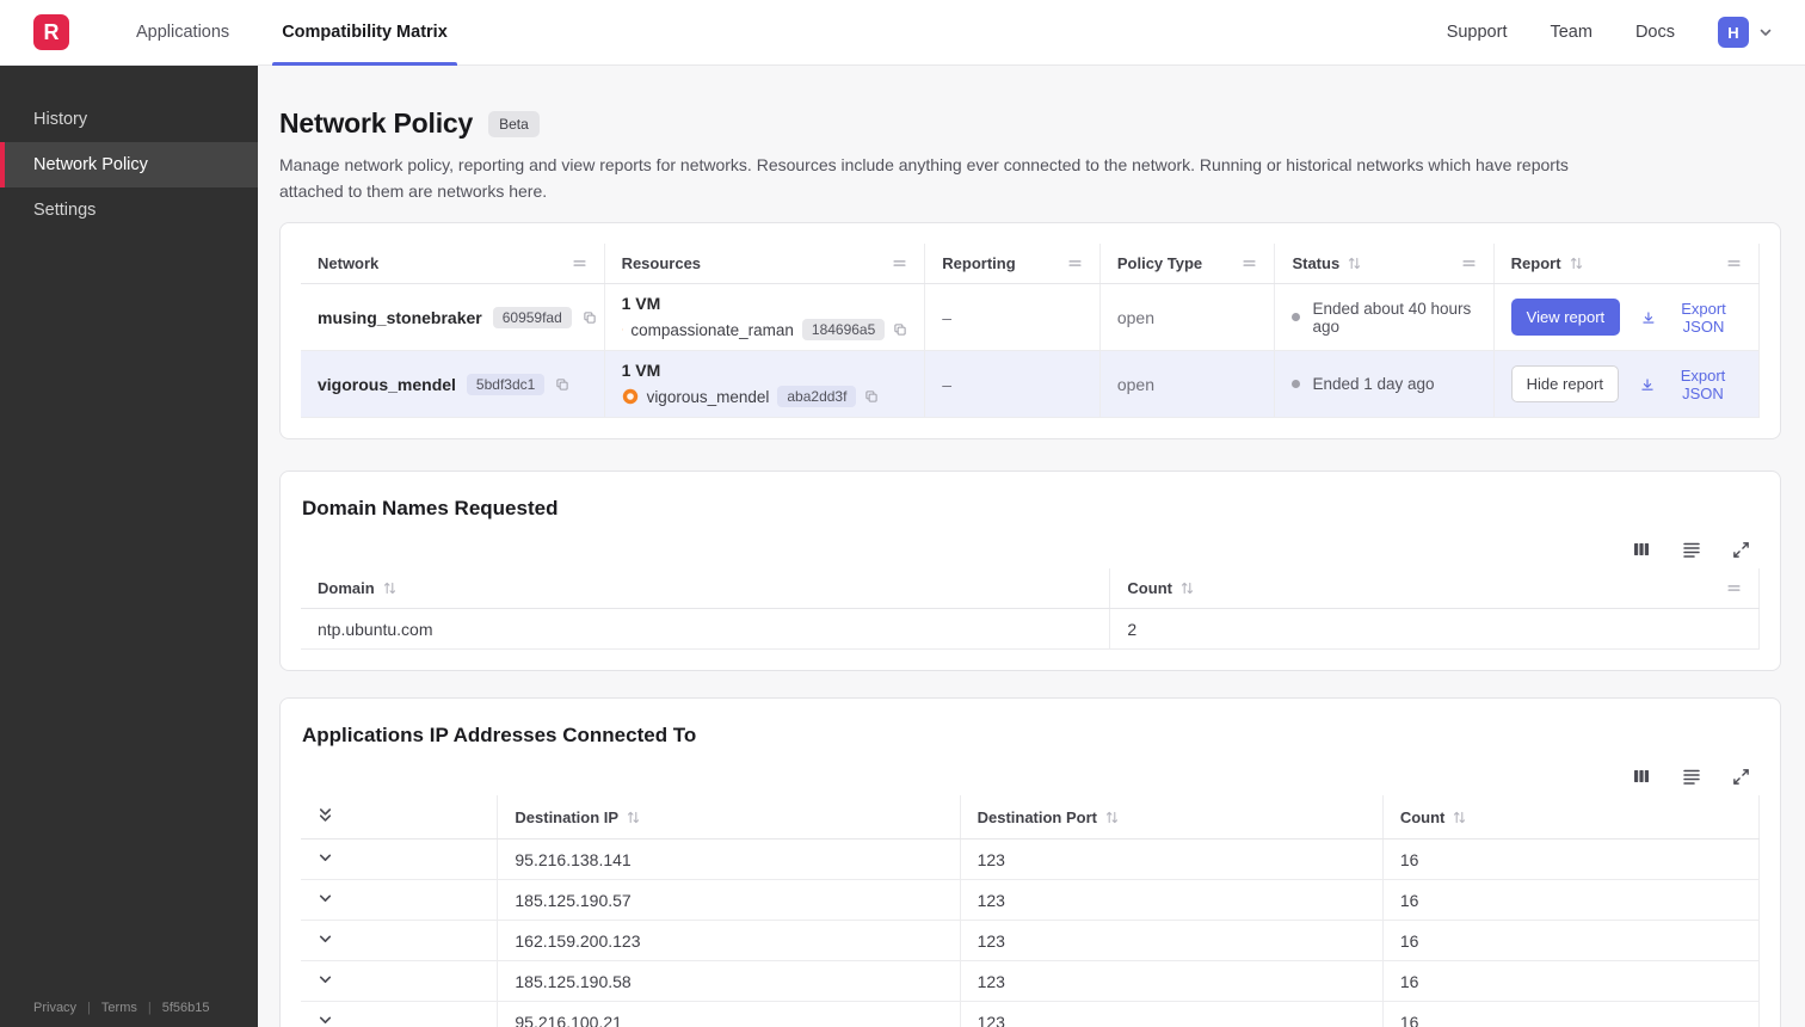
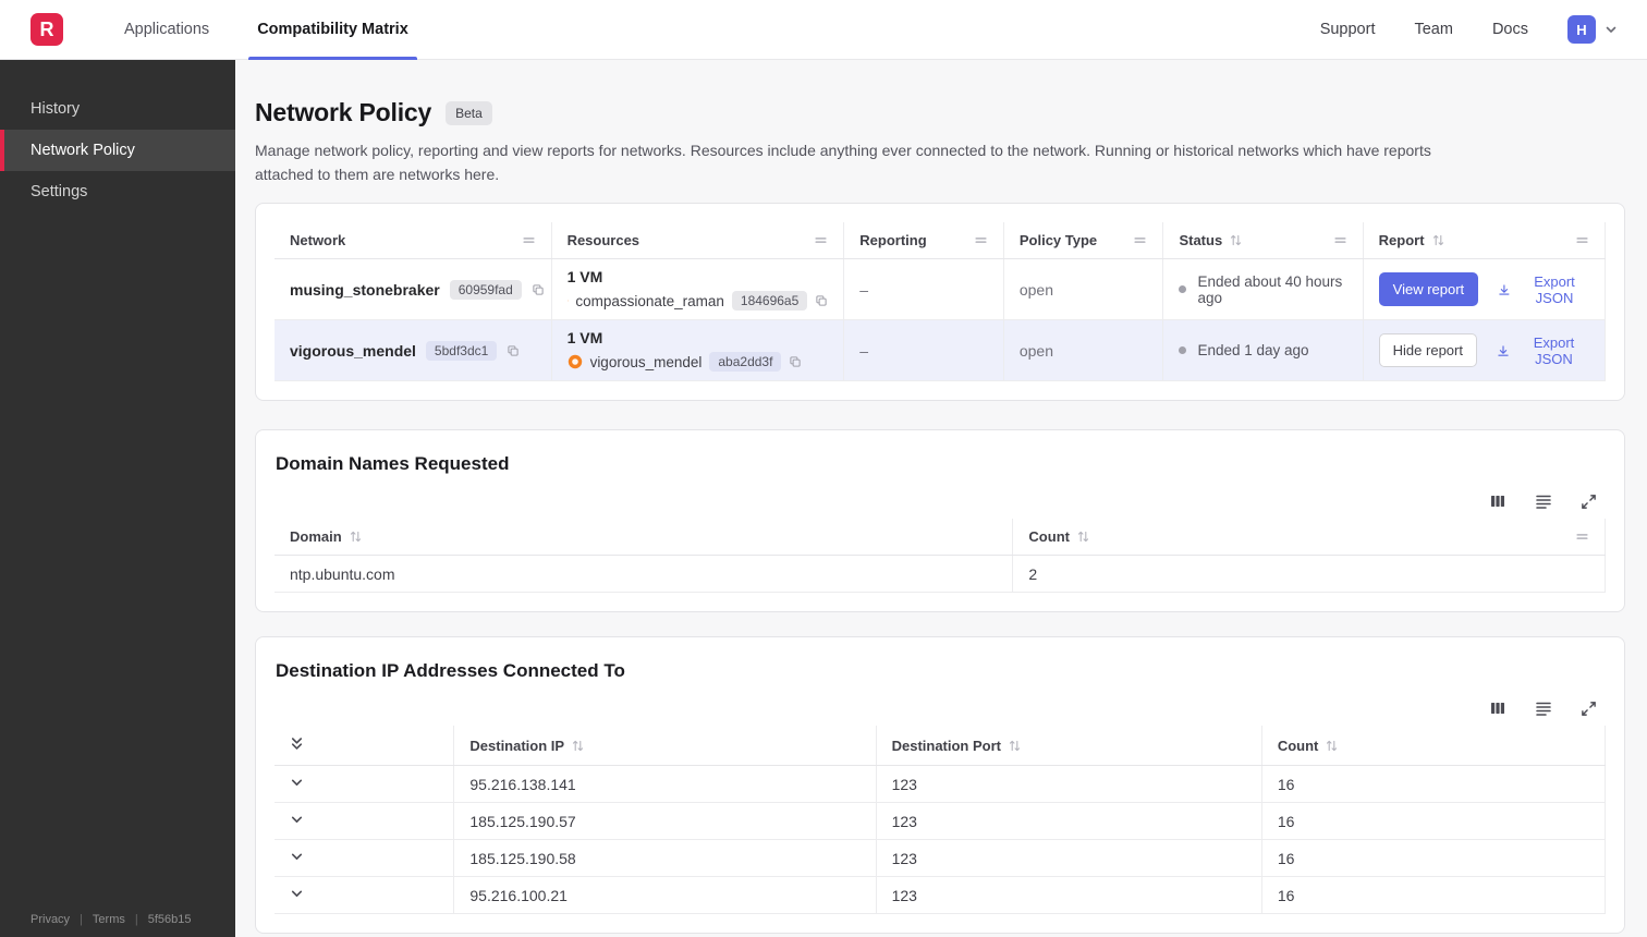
  R
  Applications
  Compatibility Matrix
  Support
  Team
  Docs
  H
  History
  Network Policy
  Settings
  Privacy
  |
  Terms
  |
  5f56b15
  Network Policy
  Beta
  Manage network policy, reporting and view reports for networks. Resources include anything ever connected to the network. Running or historical networks which have reports attached to them are networks here.
  Network	Resources	Reporting	Policy Type	Status	Report
  musing_stonebraker 60959fad	1 VM compassionate_raman 184696a5	–	open	Ended about 40 hours ago	View report Export JSON
  vigorous_mendel 5bdf3dc1	1 VM vigorous_mendel aba2dd3f	–	open	Ended 1 day ago	Hide report Export JSON
  Domain Names Requested
  Domain	Count
  ntp.ubuntu.com	2
- Applications IP Addresses Connected To
+ Destination IP Addresses Connected To
  	Destination IP	Destination Port	Count
  	95.216.138.141	123	16
  	185.125.190.57	123	16
- 	162.159.200.123	123	16
  	185.125.190.58	123	16
  	95.216.100.21	123	16
